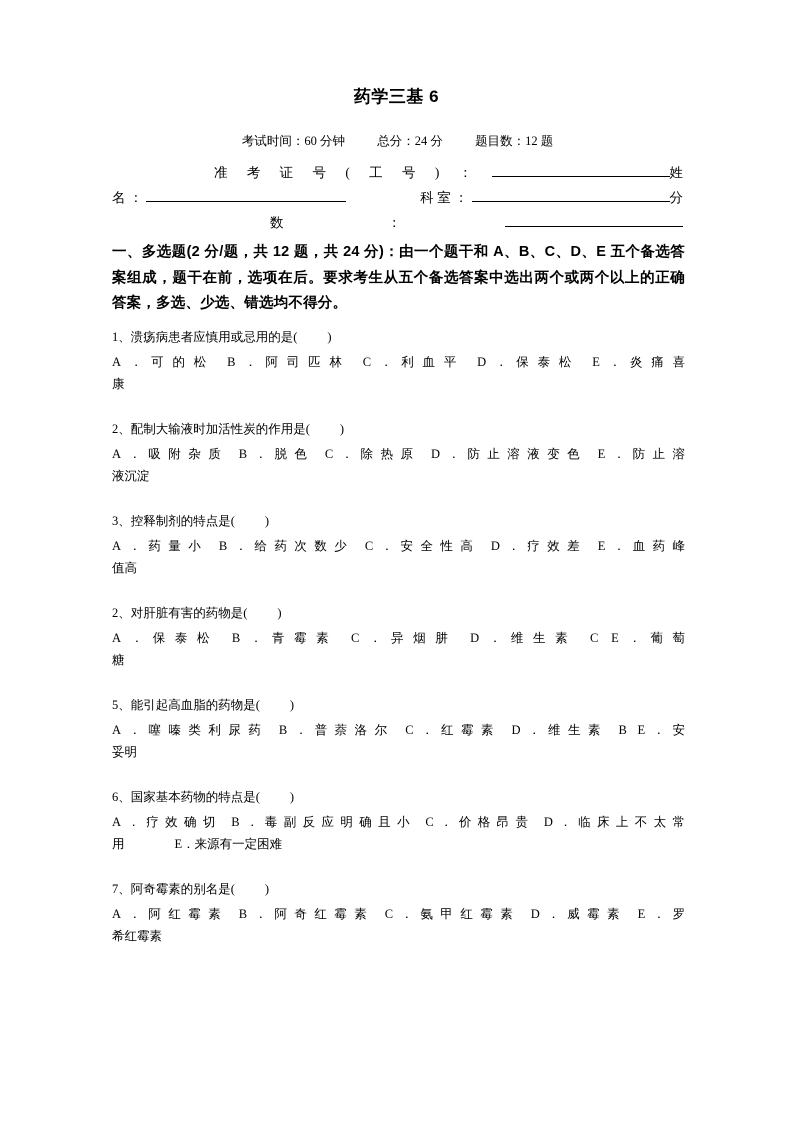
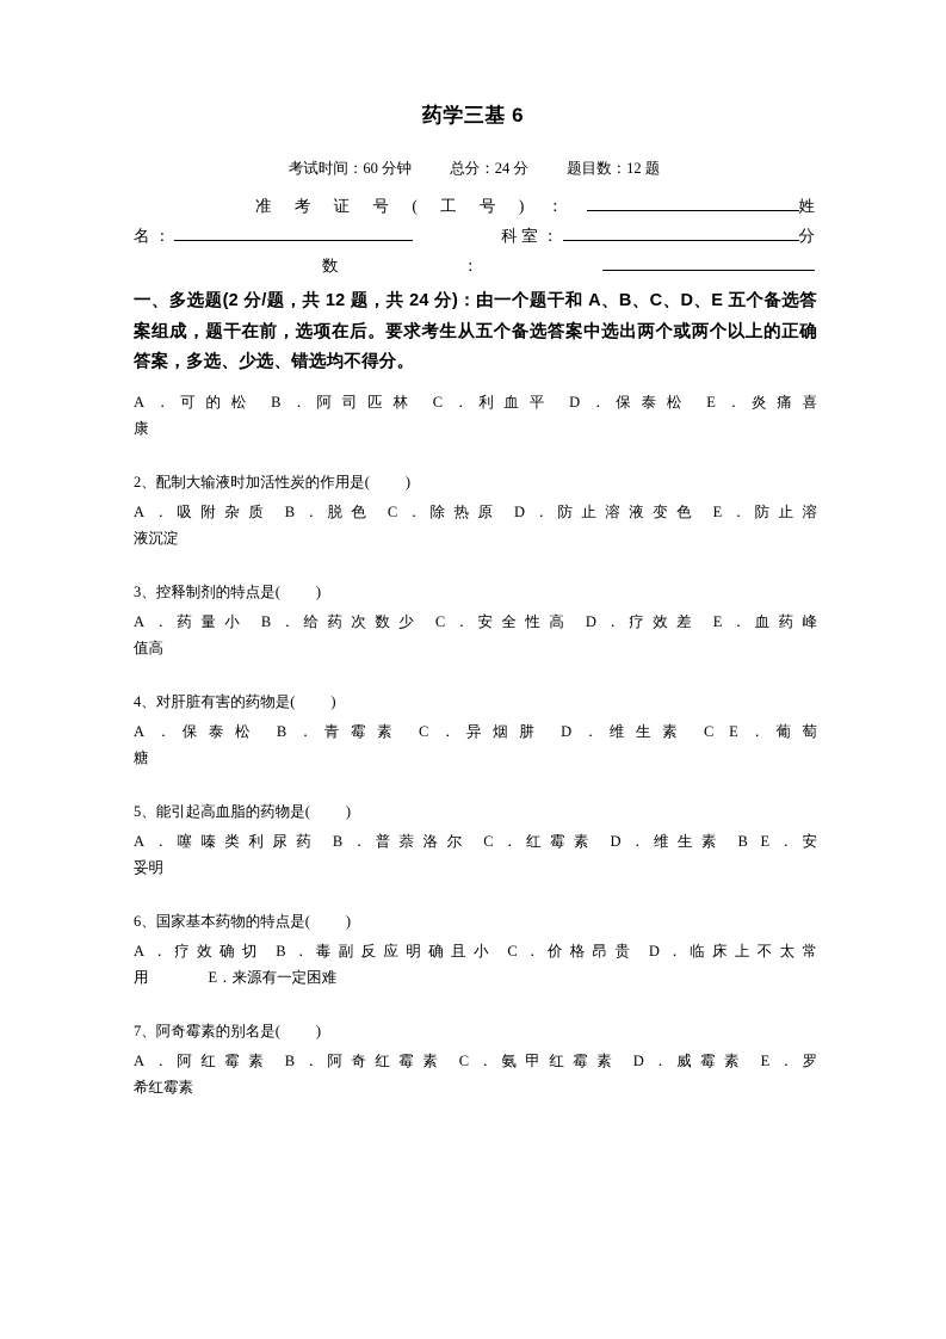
  药学三基 6
  考试时间：60 分钟 总分：24 分 题目数：12 题
  姓
  准考证号(工号)：
  分
  名： 科室：
  数：
  一、多选题(2 分/题，共 12 题，共 24 分)：由一个题干和 A、B、C、D、E 五个备选答案组成，题干在前，选项在后。要求考生从五个备选答案中选出两个或两个以上的正确答案，多选、少选、错选均不得分。
- 1、溃疡病患者应慎用或忌用的是( )
  A．可的松 B．阿司匹林 C．利血平 D．保泰松 E．炎痛喜
  康
  2、配制大输液时加活性炭的作用是( )
  A．吸附杂质 B．脱色 C．除热原 D．防止溶液变色 E．防止溶
  液沉淀
  3、控释制剂的特点是( )
  A．药量小 B．给药次数少 C．安全性高 D．疗效差 E．血药峰
  值高
- 2、对肝脏有害的药物是( )
+ 4、对肝脏有害的药物是( )
  A．保泰松 B．青霉素 C．异烟肼 D．维生素 C E．葡萄
  糖
  5、能引起高血脂的药物是( )
  A．噻嗪类利尿药 B．普萘洛尔 C．红霉素 D．维生素 B E．安
  妥明
  6、国家基本药物的特点是( )
  A．疗效确切 B．毒副反应明确且小 C．价格昂贵 D．临床上不太常
  用 E．来源有一定困难
  7、阿奇霉素的别名是( )
  A．阿红霉素 B．阿奇红霉素 C．氨甲红霉素 D．威霉素 E．罗
  希红霉素
